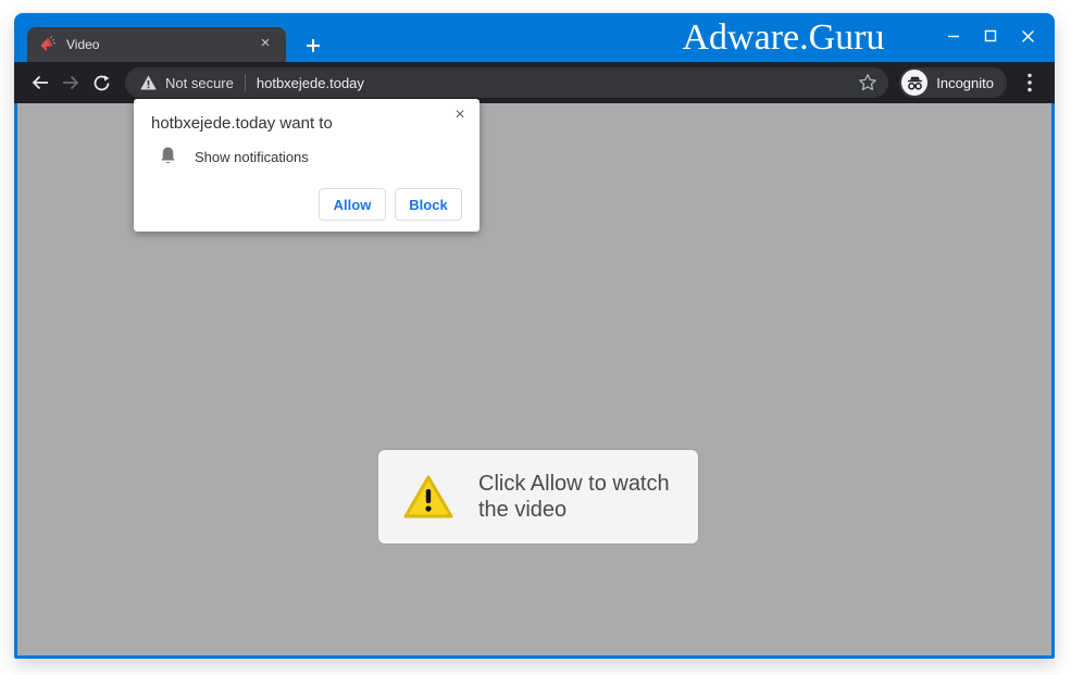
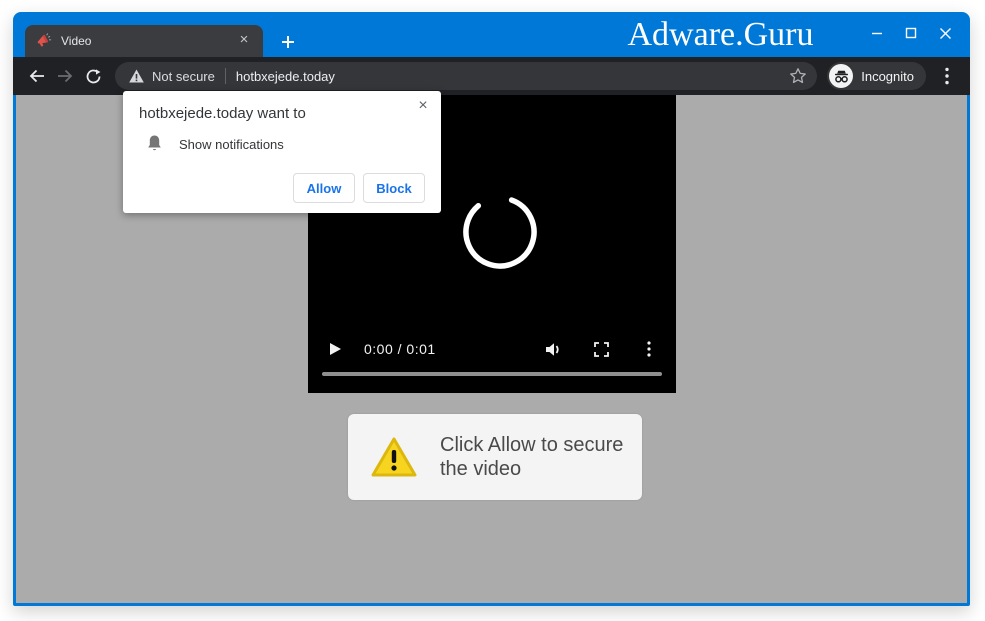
  Video
  ×
  Adware.Guru
  Not secure
  hotbxejede.today
  Incognito
+ 0:00 / 0:01
- Click Allow to watch the video
+ Click Allow to secure the video
  ×
  hotbxejede.today want to
  Show notifications
  Allow
  Block
